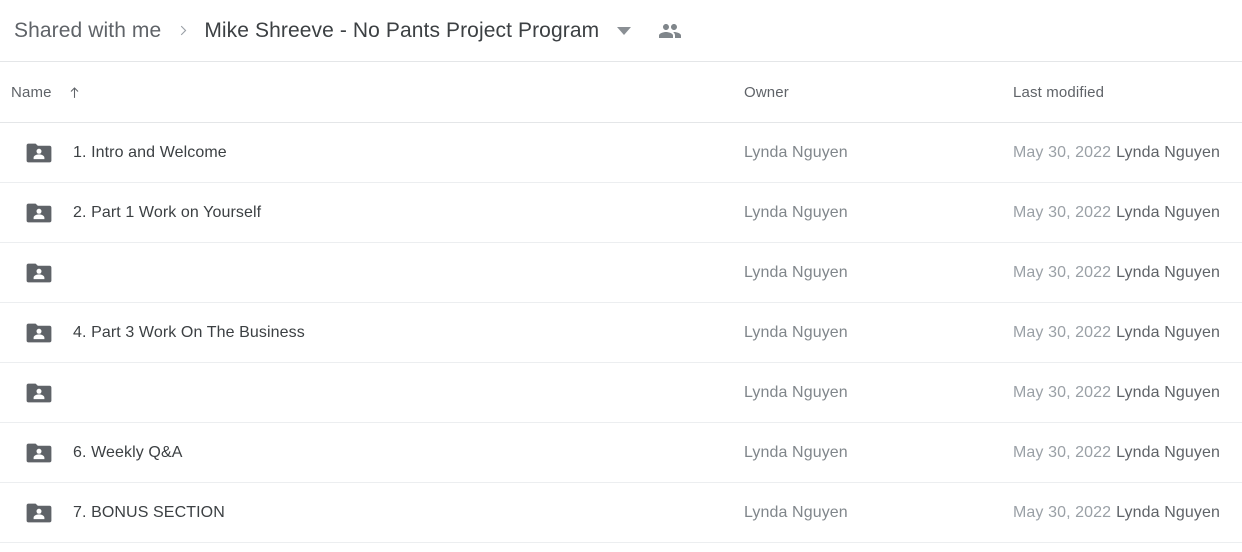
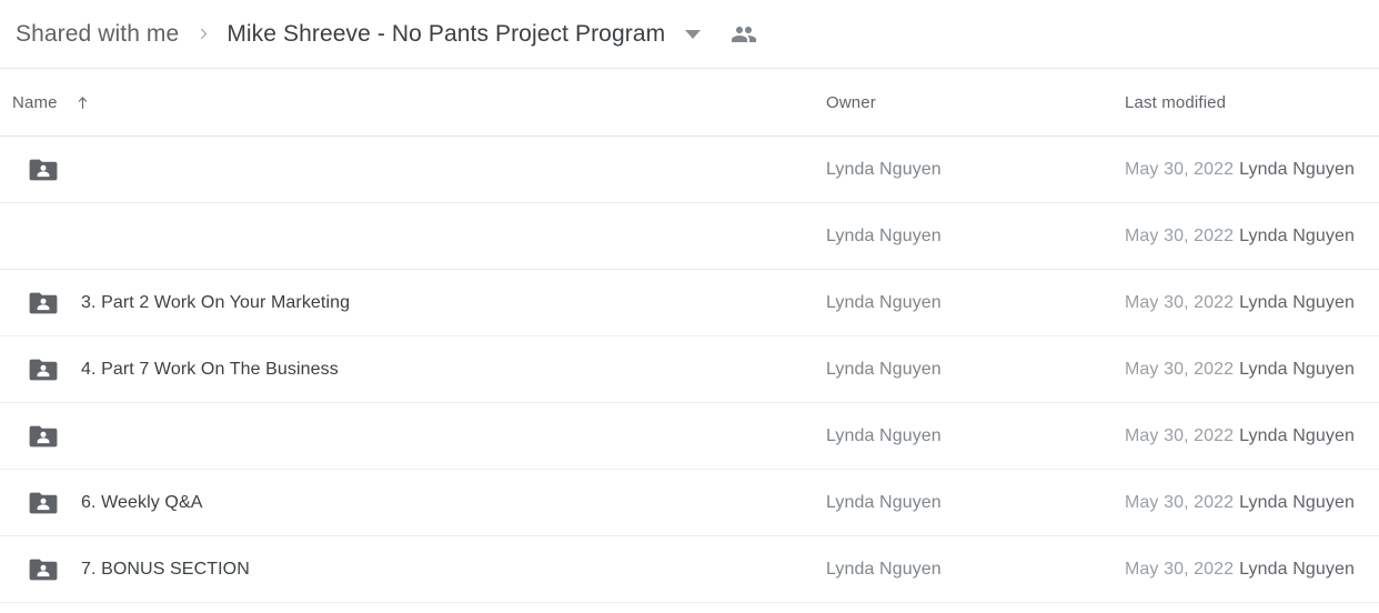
  Shared with me
  Mike Shreeve - No Pants Project Program
  Name
  Owner
  Last modified
- 1. Intro and Welcome
  Lynda Nguyen
  May 30, 2022 Lynda Nguyen
- 2. Part 1 Work on Yourself
  Lynda Nguyen
  May 30, 2022 Lynda Nguyen
+ 3. Part 2 Work On Your Marketing
  Lynda Nguyen
  May 30, 2022 Lynda Nguyen
- 4. Part 3 Work On The Business
+ 4. Part 7 Work On The Business
  Lynda Nguyen
  May 30, 2022 Lynda Nguyen
  Lynda Nguyen
  May 30, 2022 Lynda Nguyen
  6. Weekly Q&A
  Lynda Nguyen
  May 30, 2022 Lynda Nguyen
  7. BONUS SECTION
  Lynda Nguyen
  May 30, 2022 Lynda Nguyen
